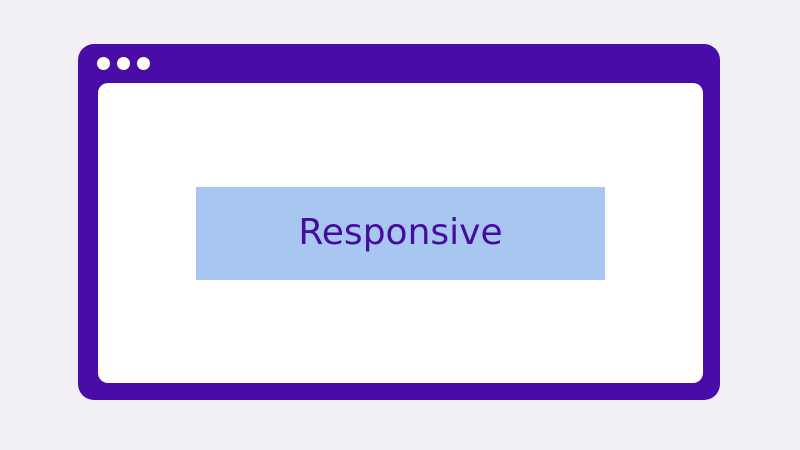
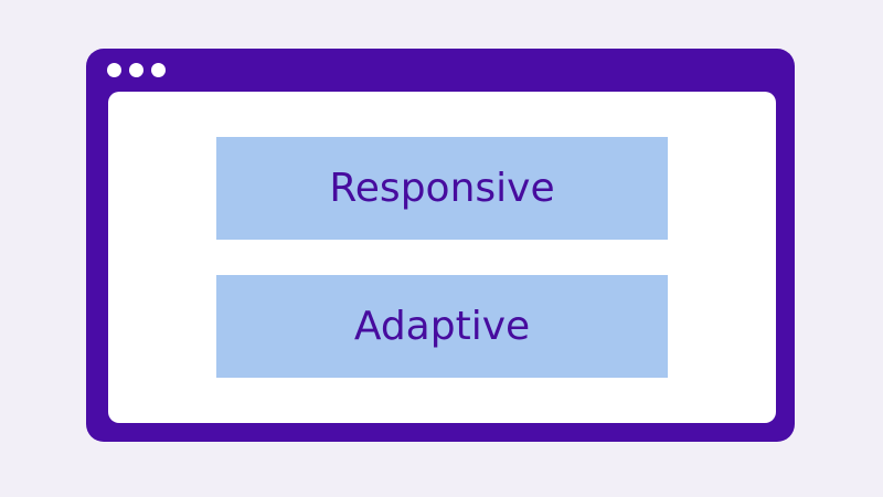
  Responsive
+ Adaptive
